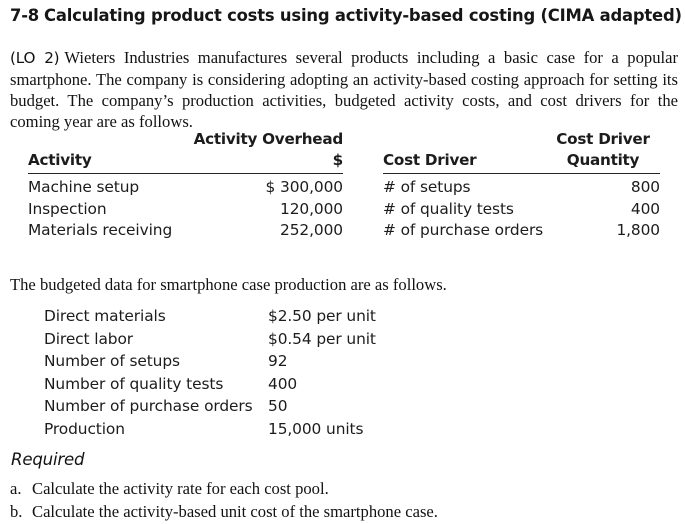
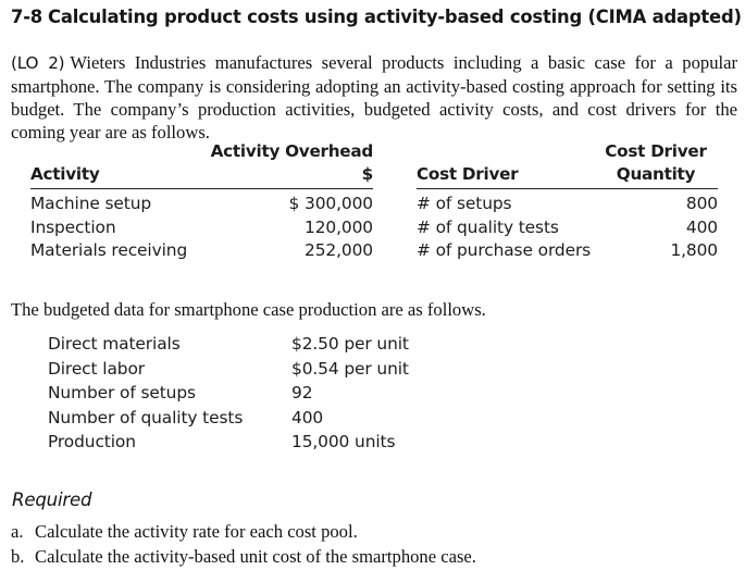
  7-8 Calculating product costs using activity-based costing (CIMA adapted)
  (LO 2) Wieters Industries manufactures several products including a basic case for a popular smartphone. The company is considering adopting an activity-based costing approach for setting its budget. The company’s production activities, budgeted activity costs, and cost drivers for the coming year are as follows.
  Activity	Activity Overhead $	Cost Driver	Cost Driver Quantity
  Machine setup	$ 300,000	# of setups	800
  Inspection	120,000	# of quality tests	400
  Materials receiving	252,000	# of purchase orders	1,800
  The budgeted data for smartphone case production are as follows.
  Direct materials	$2.50 per unit
  Direct labor	$0.54 per unit
  Number of setups	92
  Number of quality tests	400
- Number of purchase orders	50
  Production	15,000 units
  Required
  a. Calculate the activity rate for each cost pool.
  b. Calculate the activity-based unit cost of the smartphone case.
